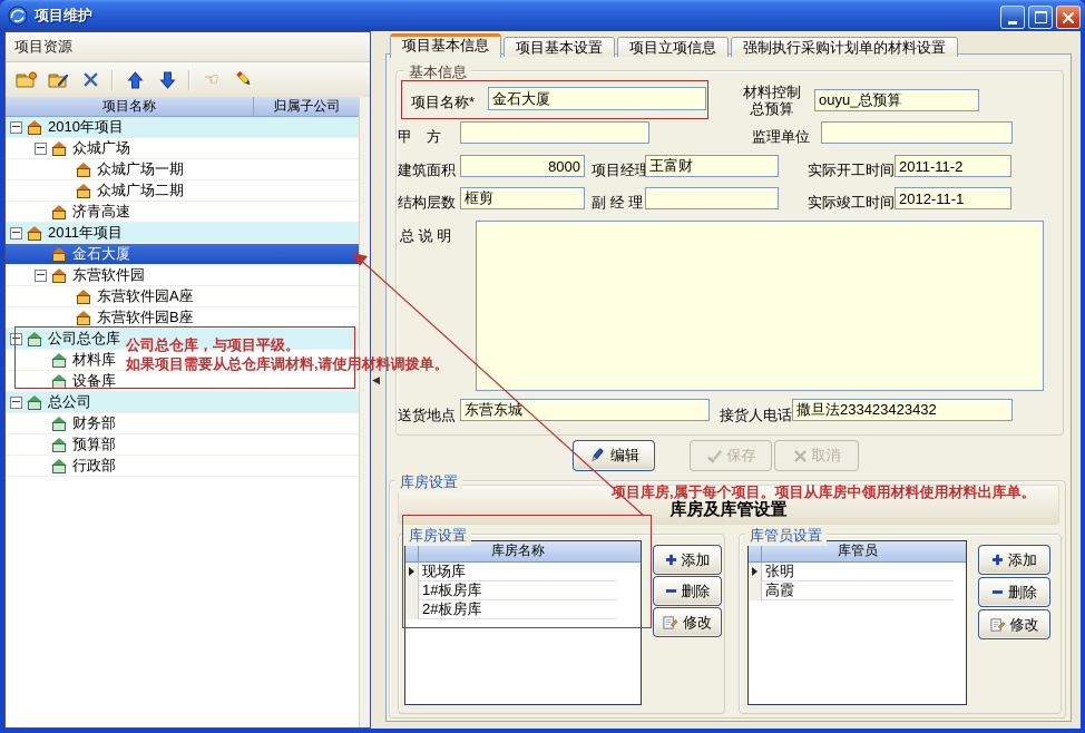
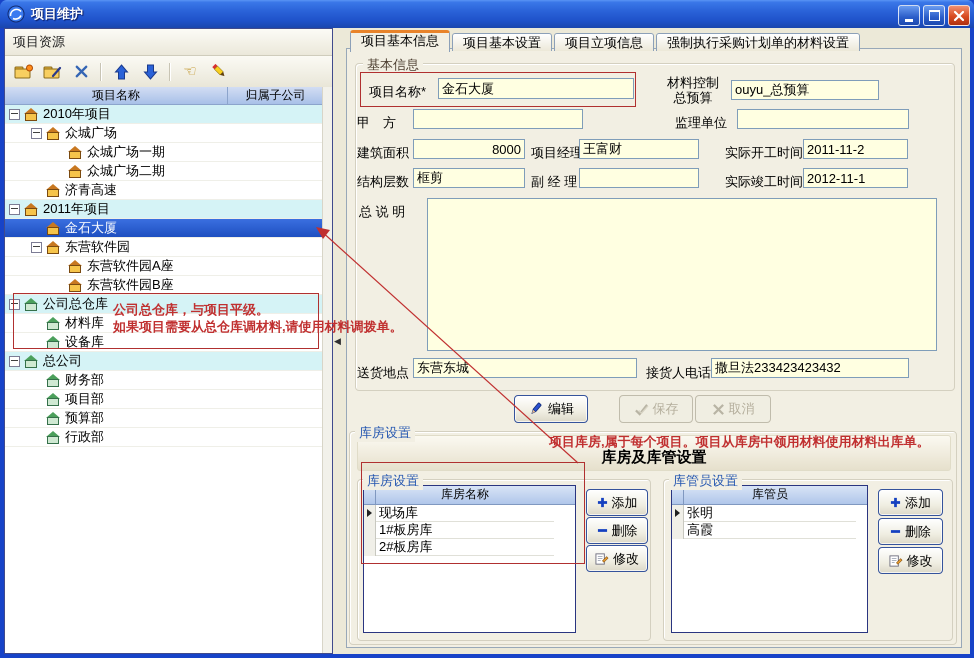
  项目维护
  项目资源
  ☜
  项目名称
  归属子公司
  2010年项目
  众城广场
  众城广场一期
  众城广场二期
  济青高速
  2011年项目
  金石大厦
  东营软件园
  东营软件园A座
  东营软件园B座
  公司总仓库
  材料库
  设备库
  总公司
  财务部
+ 项目部
  预算部
  行政部
  ◀
  项目基本信息
  项目基本设置
  项目立项信息
  强制执行采购计划单的材料设置
  基本信息
  项目名称*
  金石大厦
  材料控制
  总预算
  ouyu_总预算
  甲 方
  监理单位
  建筑面积
  8000
  项目经理
  王富财
  实际开工时间
  2011-11-2
  结构层数
  框剪
  副 经 理
  实际竣工时间
  2012-11-1
  总 说 明
  送货地点
  东营东城
  接货人电话
  撒旦法233423423432
  编辑
  保存
  取消
  库房设置
  库房及库管设置
  库房设置
  库房名称
  现场库
  1#板房库
  2#板房库
  添加
  删除
  修改
  库管员设置
  库管员
  张明
  高霞
  添加
  删除
  修改
  公司总仓库，与项目平级。
  如果项目需要从总仓库调材料,请使用材料调拨单。
  项目库房,属于每个项目。项目从库房中领用材料使用材料出库单。
